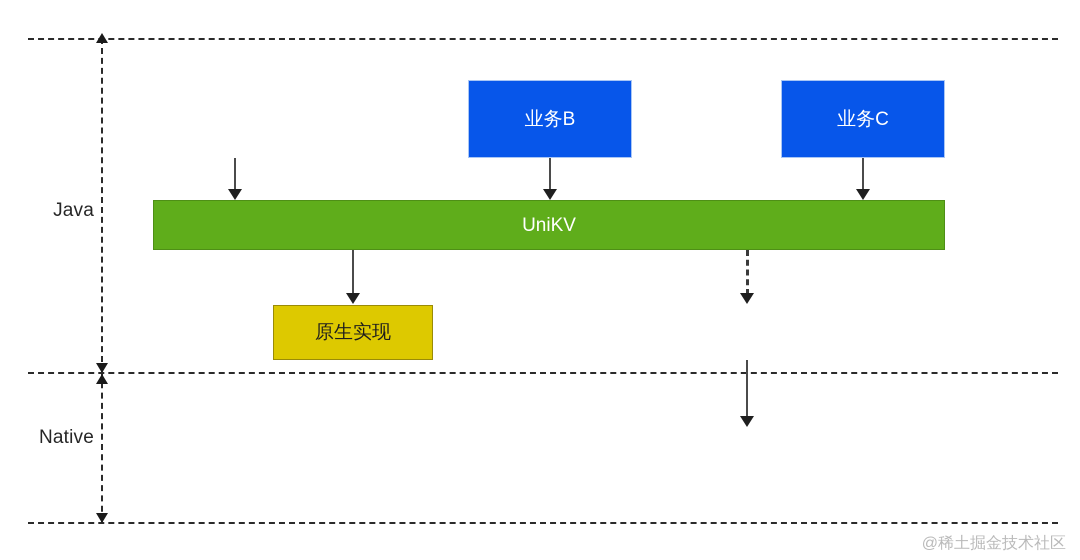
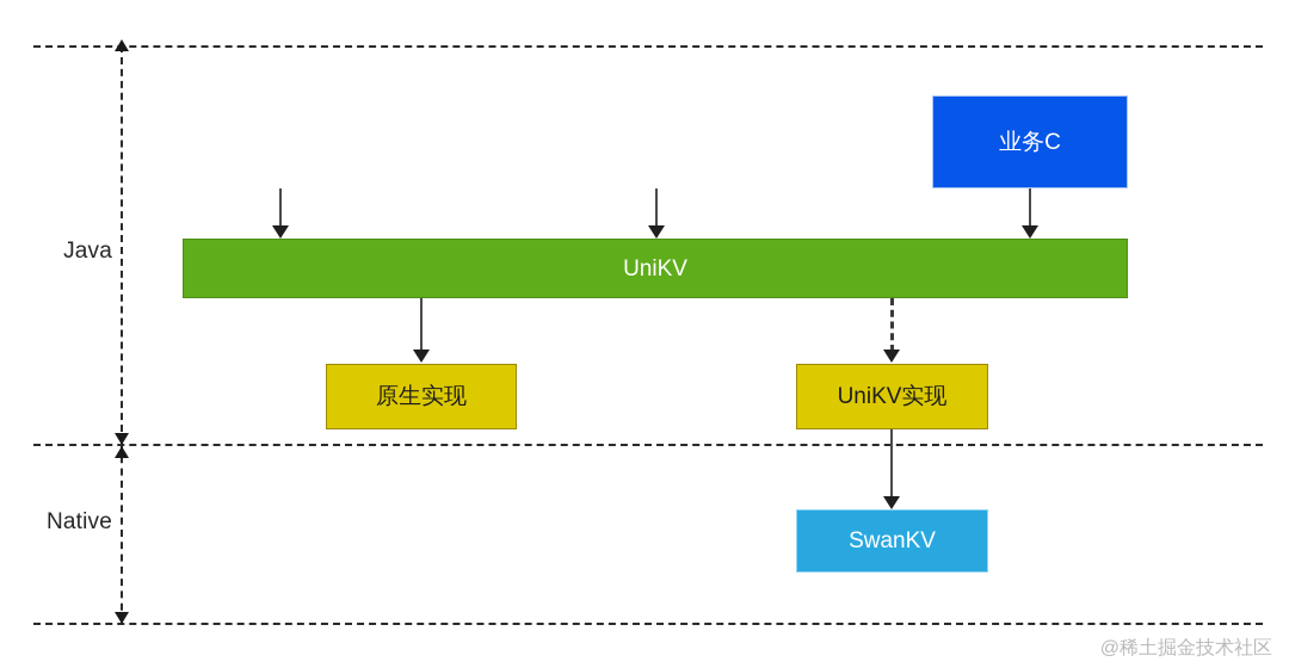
  Java
  Native
- 业务B
  业务C
  UniKV
  原生实现
+ UniKV实现
+ SwanKV
  @稀土掘金技术社区
